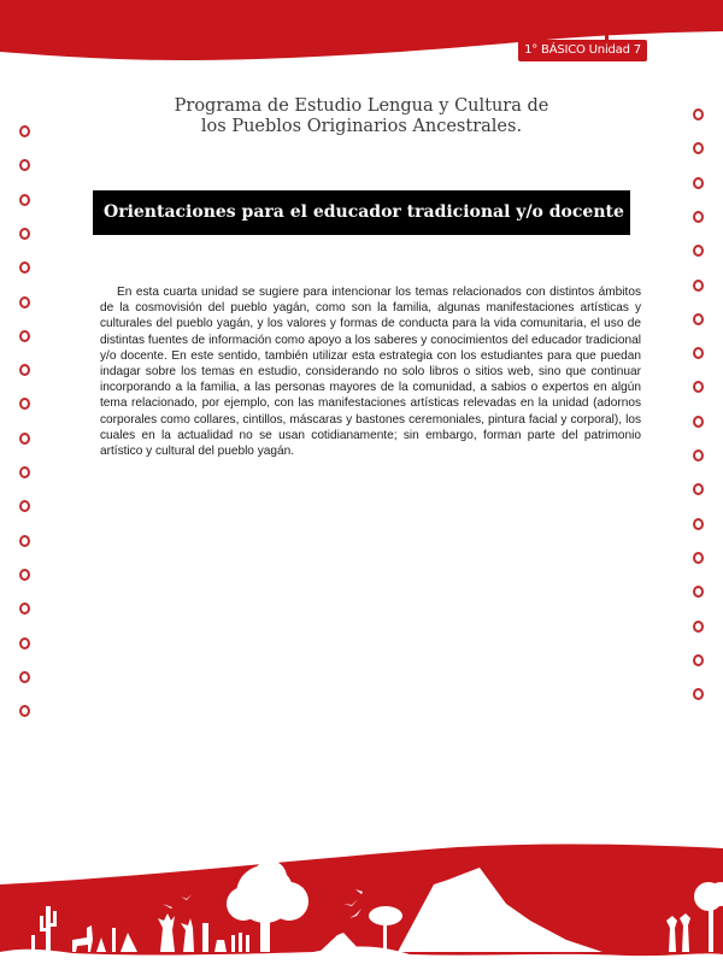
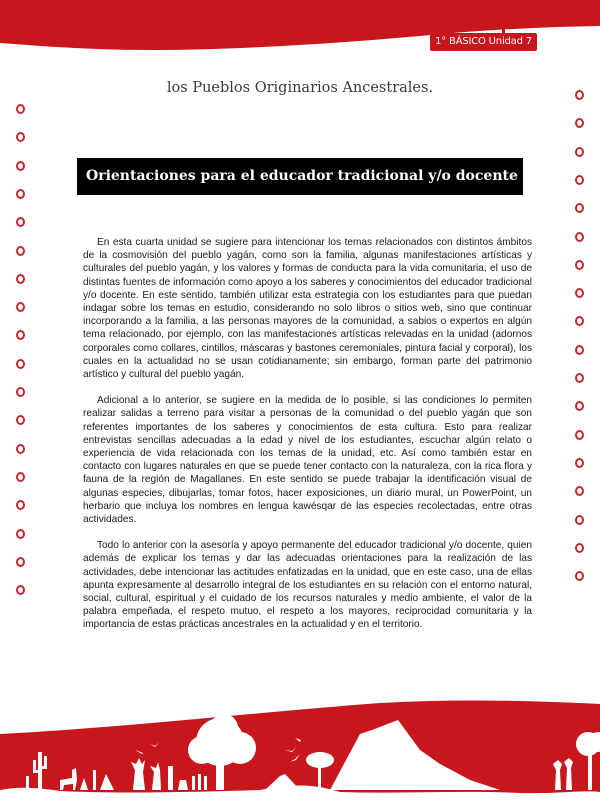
  1° BÁSICO Unidad 7
- Programa de Estudio Lengua y Cultura de
  los Pueblos Originarios Ancestrales.
  Orientaciones para el educador tradicional y/o docente
  En esta cuarta unidad se sugiere para intencionar los temas relacionados con distintos ámbitos de la cosmovisión del pueblo yagán, como son la familia, algunas manifestaciones artísticas y culturales del pueblo yagán, y los valores y formas de conducta para la vida comunitaria, el uso de distintas fuentes de información como apoyo a los saberes y conocimientos del educador tradicional y/o docente. En este sentido, también utilizar esta estrategia con los estudiantes para que puedan indagar sobre los temas en estudio, considerando no solo libros o sitios web, sino que continuar incorporando a la familia, a las personas mayores de la comunidad, a sabios o expertos en algún tema relacionado, por ejemplo, con las manifestaciones artísticas relevadas en la unidad (adornos corporales como collares, cintillos, máscaras y bastones ceremoniales, pintura facial y corporal), los cuales en la actualidad no se usan cotidianamente; sin embargo, forman parte del patrimonio artístico y cultural del pueblo yagán.
+ Adicional a lo anterior, se sugiere en la medida de lo posible, si las condiciones lo permiten realizar salidas a terreno para visitar a personas de la comunidad o del pueblo yagán que son referentes importantes de los saberes y conocimientos de esta cultura. Esto para realizar entrevistas sencillas adecuadas a la edad y nivel de los estudiantes, escuchar algún relato o experiencia de vida relacionada con los temas de la unidad, etc. Así como también estar en contacto con lugares naturales en que se puede tener contacto con la naturaleza, con la rica flora y fauna de la región de Magallanes. En este sentido se puede trabajar la identificación visual de algunas especies, dibujarlas, tomar fotos, hacer exposiciones, un diario mural, un PowerPoint, un herbario que incluya los nombres en lengua kawésqar de las especies recolectadas, entre otras actividades.
+ Todo lo anterior con la asesoría y apoyo permanente del educador tradicional y/o docente, quien además de explicar los temas y dar las adecuadas orientaciones para la realización de las actividades, debe intencionar las actitudes enfatizadas en la unidad, que en este caso, una de ellas apunta expresamente al desarrollo integral de los estudiantes en su relación con el entorno natural, social, cultural, espiritual y el cuidado de los recursos naturales y medio ambiente, el valor de la palabra empeñada, el respeto mutuo, el respeto a los mayores, reciprocidad comunitaria y la importancia de estas prácticas ancestrales en la actualidad y en el territorio.
